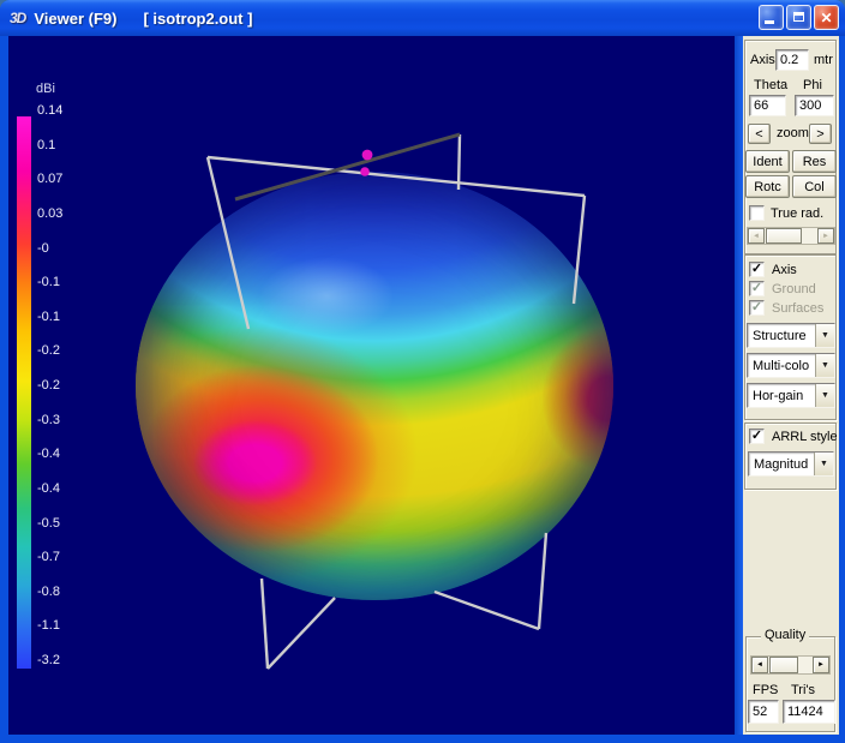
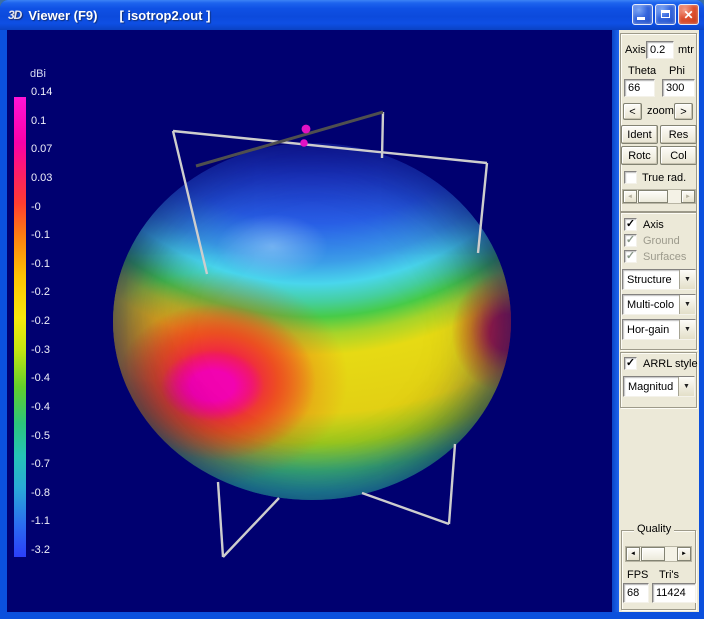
  3D
  Viewer (F9)
  [ isotrop2.out ]
  ✕
  dBi
  0.14
  0.1
  0.07
  0.03
  -0
  -0.1
  -0.1
  -0.2
  -0.2
  -0.3
  -0.4
  -0.4
  -0.5
  -0.7
  -0.8
  -1.1
  -3.2
  Axis
  0.2
  mtr
  Theta
  Phi
  66
  300
  <
  zoom
  >
  Ident
  Res
  Rotc
  Col
  True rad.
  ✓
  Axis
  ✓
  Ground
  ✓
  Surfaces
  Structure
  Multi-colo
  Hor-gain
  ✓
  ARRL style
  Magnitud
  Quality
  FPS
  Tri's
- 52
+ 68
  11424
